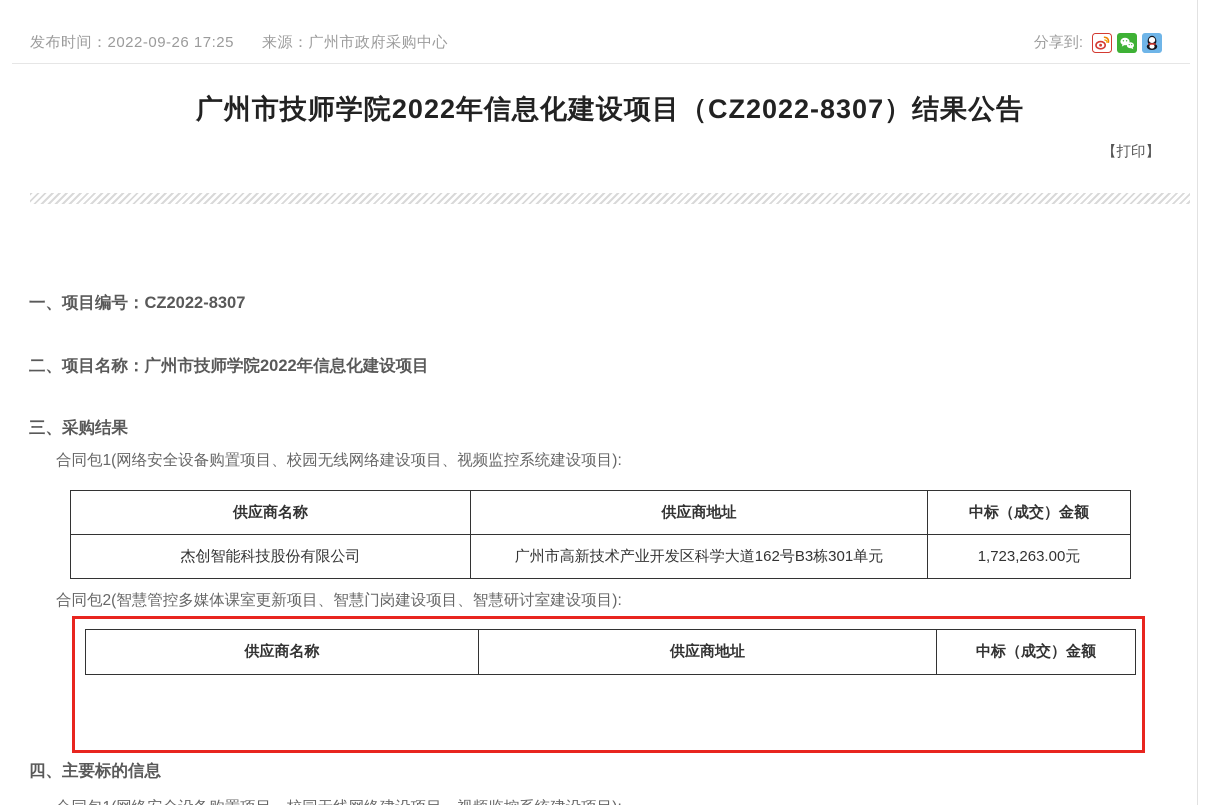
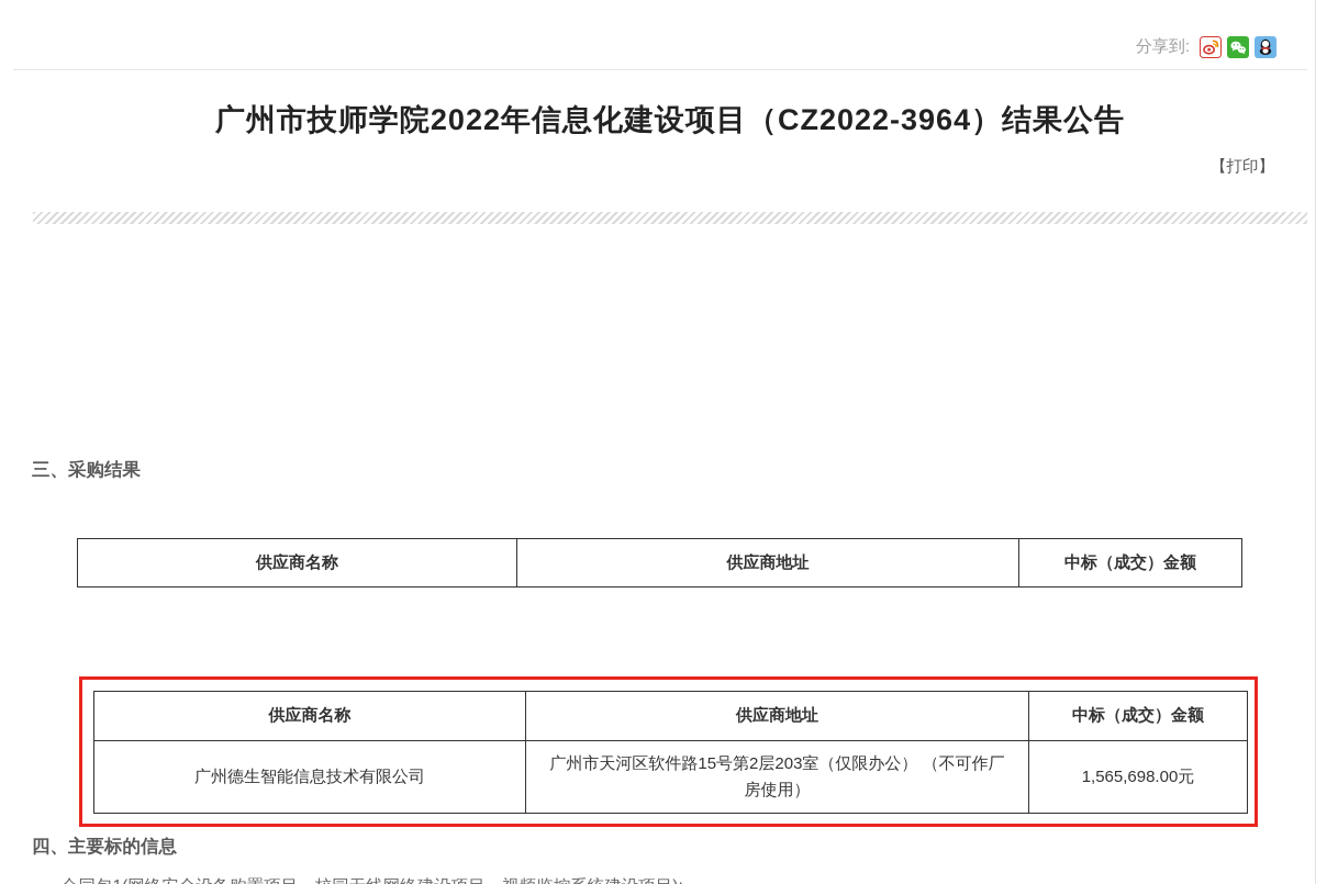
- 发布时间：2022-09-26 17:25 来源：广州市政府采购中心
  分享到:
- 广州市技师学院2022年信息化建设项目（CZ2022-8307）结果公告
+ 广州市技师学院2022年信息化建设项目（CZ2022-3964）结果公告
  【打印】
- 一、项目编号：CZ2022-8307
- 二、项目名称：广州市技师学院2022年信息化建设项目
  三、采购结果
- 合同包1(网络安全设备购置项目、校园无线网络建设项目、视频监控系统建设项目):
  供应商名称	供应商地址	中标（成交）金额
- 杰创智能科技股份有限公司	广州市高新技术产业开发区科学大道162号B3栋301单元	1,723,263.00元
- 合同包2(智慧管控多媒体课室更新项目、智慧门岗建设项目、智慧研讨室建设项目):
  供应商名称	供应商地址	中标（成交）金额
+ 广州德生智能信息技术有限公司	广州市天河区软件路15号第2层203室（仅限办公） （不可作厂房使用）	1,565,698.00元
  四、主要标的信息
